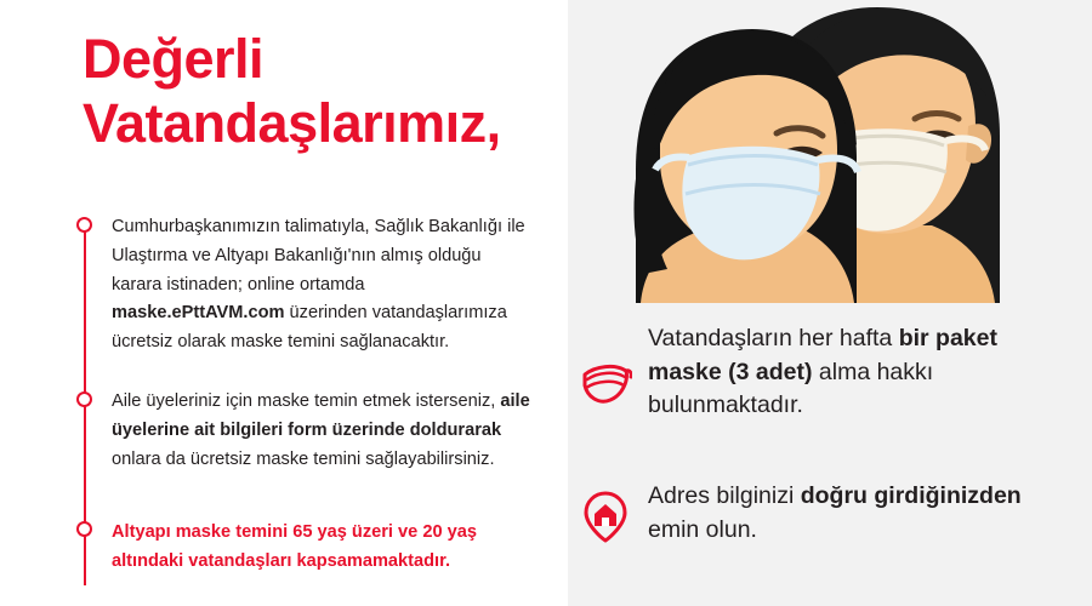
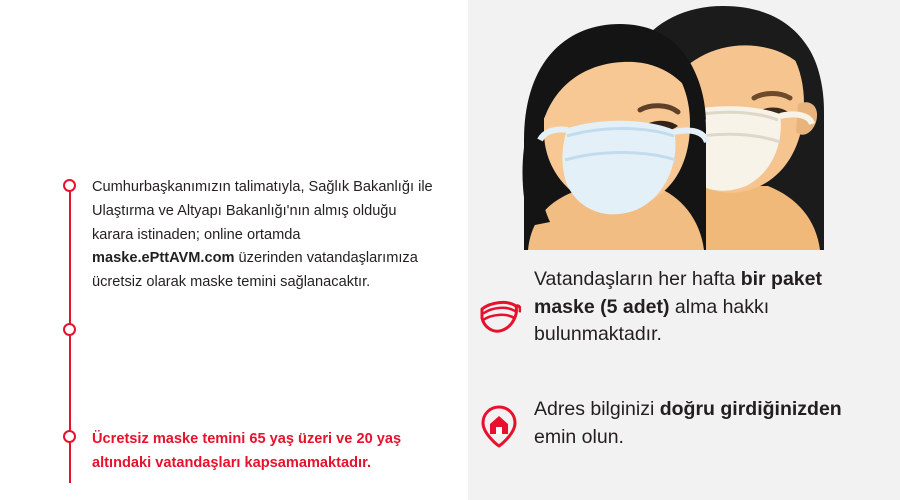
- Değerli
- Vatandaşlarımız,
  Cumhurbaşkanımızın talimatıyla, Sağlık Bakanlığı ile Ulaştırma ve Altyapı Bakanlığı'nın almış olduğu karara istinaden; online ortamda maske.ePttAVM.com üzerinden vatandaşlarımıza ücretsiz olarak maske temini sağlanacaktır.
- Aile üyeleriniz için maske temin etmek isterseniz, aile üyelerine ait bilgileri form üzerinde doldurarak onlara da ücretsiz maske temini sağlayabilirsiniz.
- Altyapı maske temini 65 yaş üzeri ve 20 yaş altındaki vatandaşları kapsamamaktadır.
+ Ücretsiz maske temini 65 yaş üzeri ve 20 yaş altındaki vatandaşları kapsamamaktadır.
- Vatandaşların her hafta bir paket maske (3 adet) alma hakkı bulunmaktadır.
+ Vatandaşların her hafta bir paket maske (5 adet) alma hakkı bulunmaktadır.
  Adres bilginizi doğru girdiğinizden emin olun.
